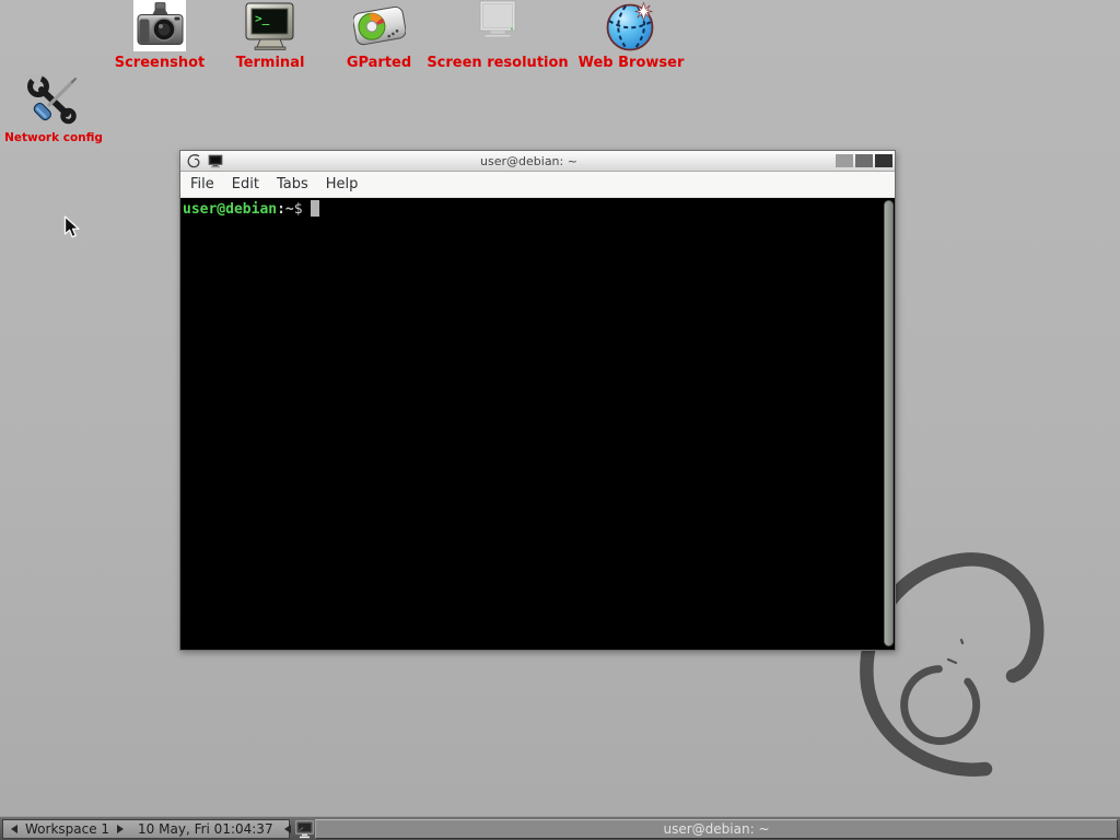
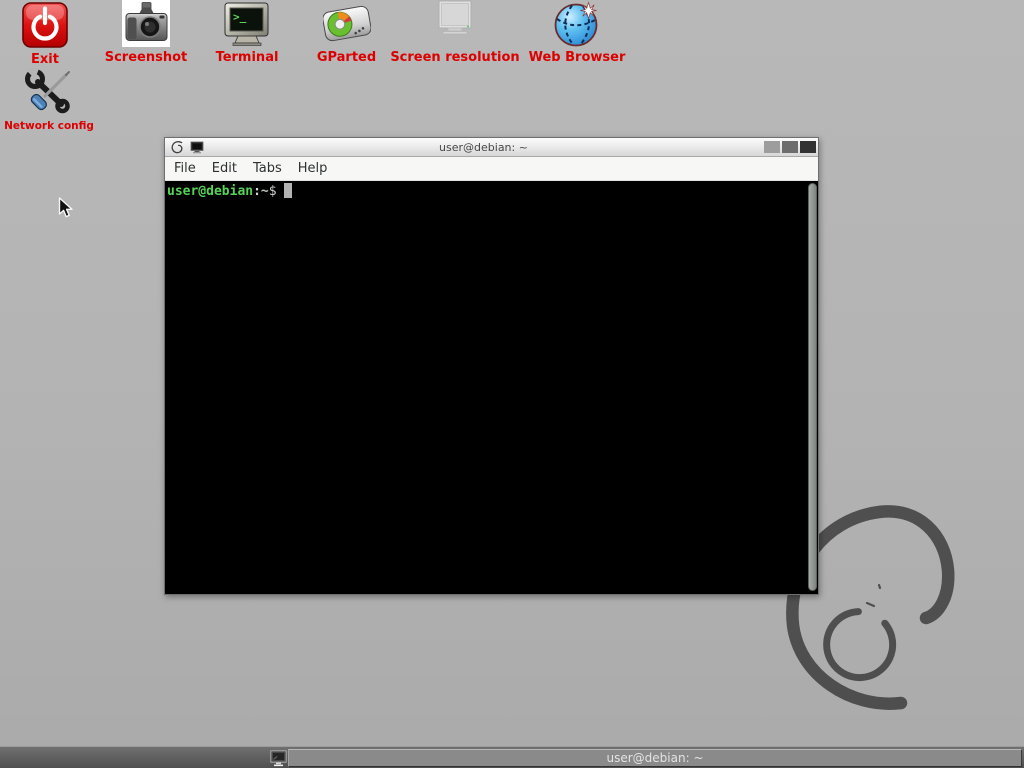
+ Exit
  Screenshot
  >_
  Terminal
  GParted
  Screen resolution
  Web Browser
  Network config
  user@debian: ~
  File
  Edit
  Tabs
  Help
  user@debian:~$
- Workspace 1
- 10 May, Fri 01:04:37
  user@debian: ~
